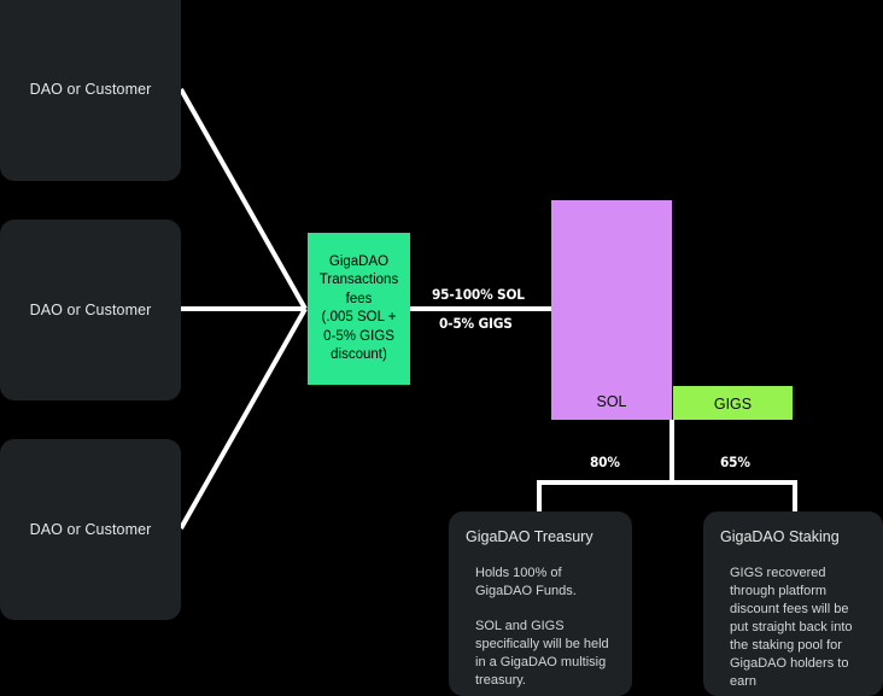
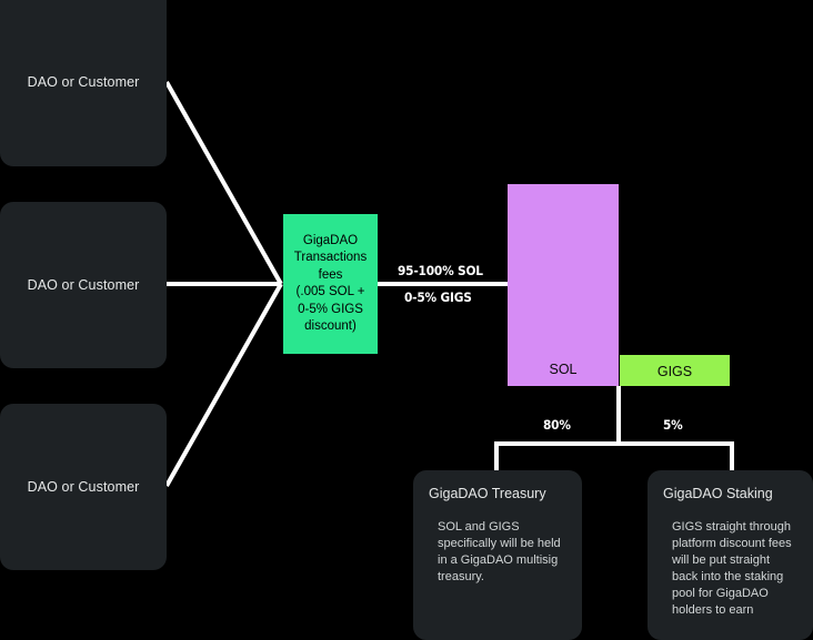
  DAO or Customer
  DAO or Customer
  DAO or Customer
  GigaDAO
  Transactions
  fees
  (.005 SOL +
  0-5% GIGS
  discount)
  95-100% SOL
  0-5% GIGS
  80%
- 65%
+ 5%
  SOL
  GIGS
  GigaDAO Treasury
- Holds 100% of GigaDAO Funds.
  SOL and GIGS specifically will be held in a GigaDAO multisig treasury.
  GigaDAO Staking
- GIGS recovered through platform discount fees will be put straight back into the staking pool for GigaDAO holders to earn
+ GIGS straight through platform discount fees will be put straight back into the staking pool for GigaDAO holders to earn
